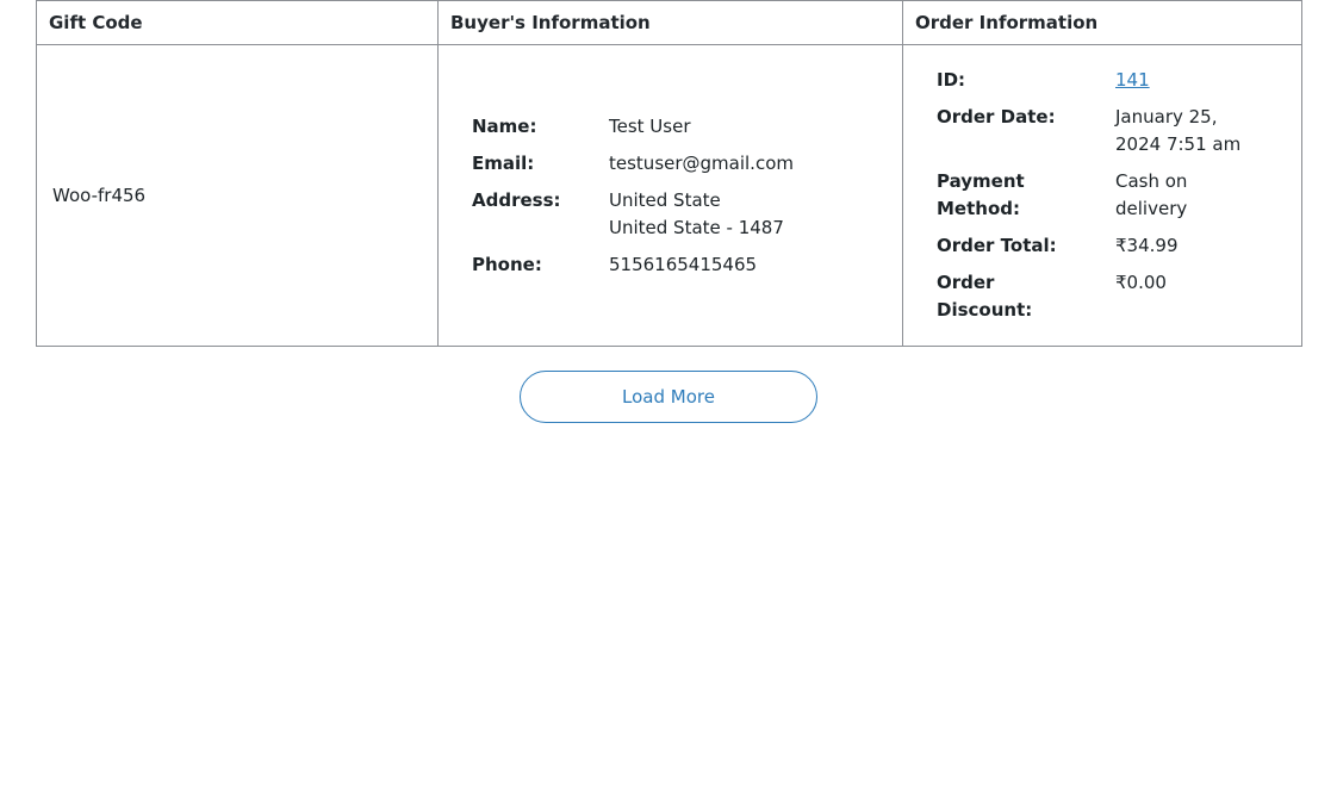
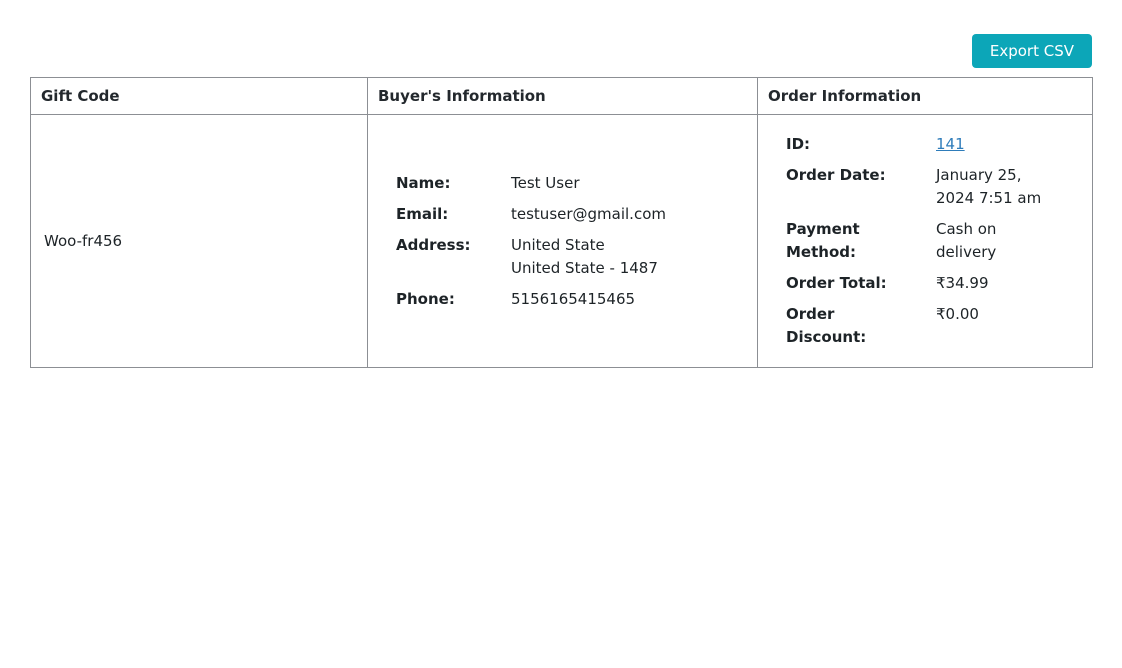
+ Export CSV
  Gift Code	Buyer's Information	Order Information
  Woo-fr456	Name: Test User Email: testuser@gmail.com Address: United State United State - 1487 Phone: 5156165415465	ID: 141 Order Date: January 25, 2024 7:51 am Payment Method: Cash on delivery Order Total: ₹34.99 Order Discount: ₹0.00
- Load More
